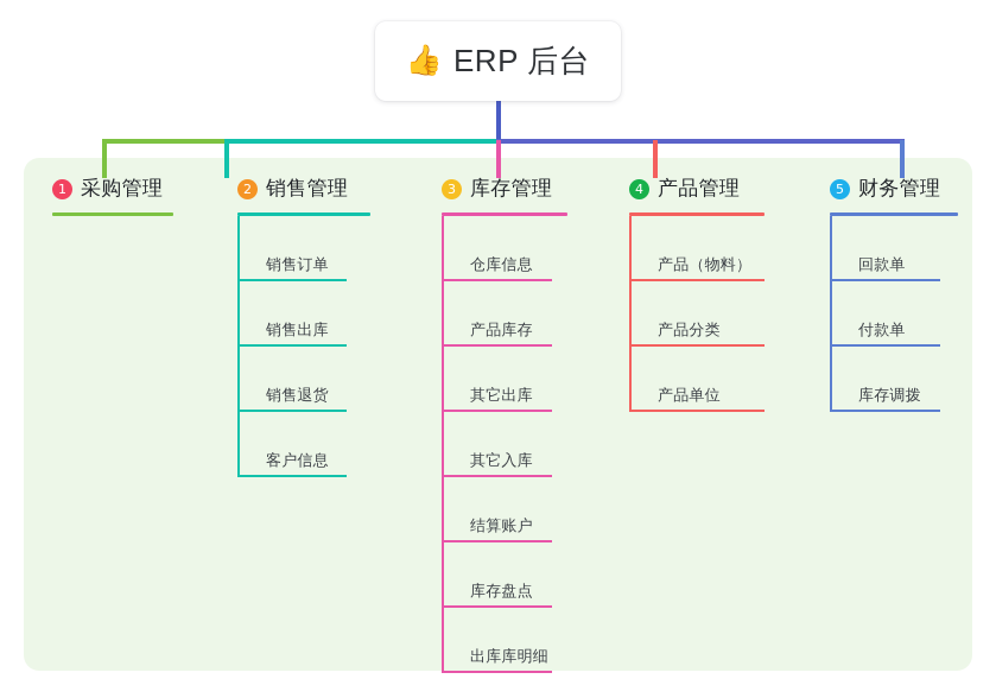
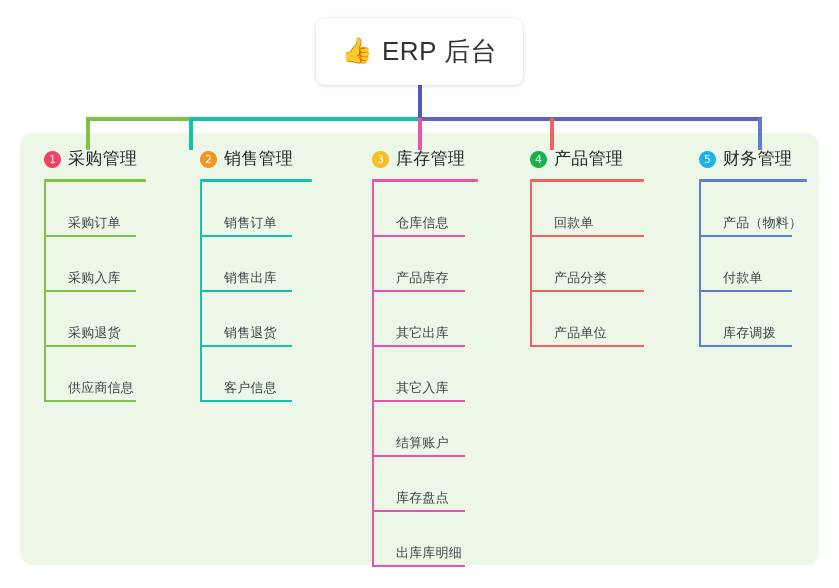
  👍
  ERP 后台
  1
  采购管理
+ 采购订单
+ 采购入库
+ 采购退货
+ 供应商信息
  2
  销售管理
  销售订单
  销售出库
  销售退货
  客户信息
  3
  库存管理
  仓库信息
  产品库存
  其它出库
  其它入库
  结算账户
  库存盘点
  出库库明细
  4
  产品管理
- 产品（物料）
+ 回款单
  产品分类
  产品单位
  5
  财务管理
- 回款单
+ 产品（物料）
  付款单
  库存调拨
